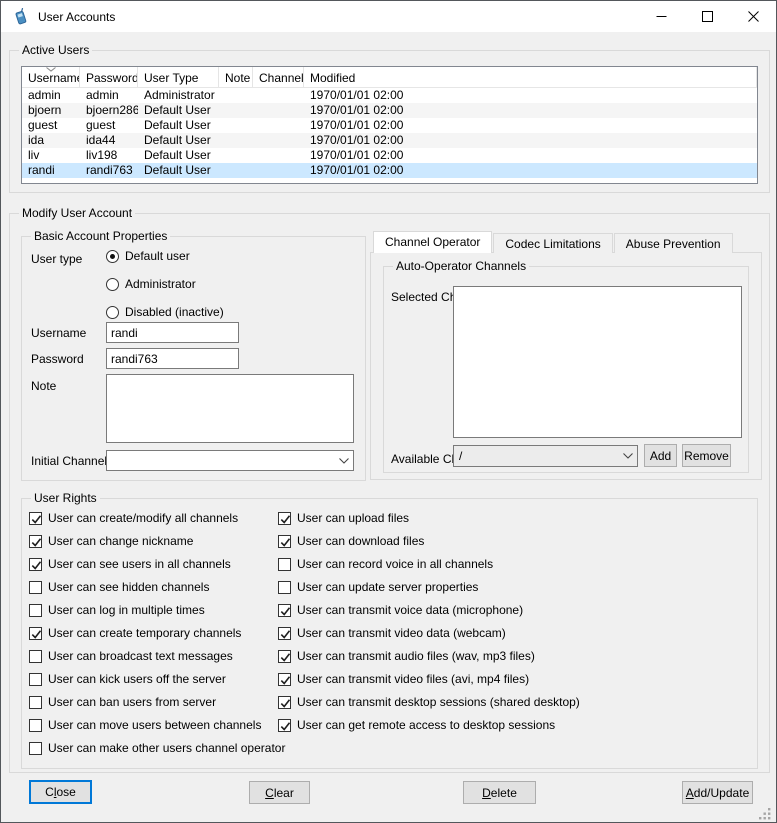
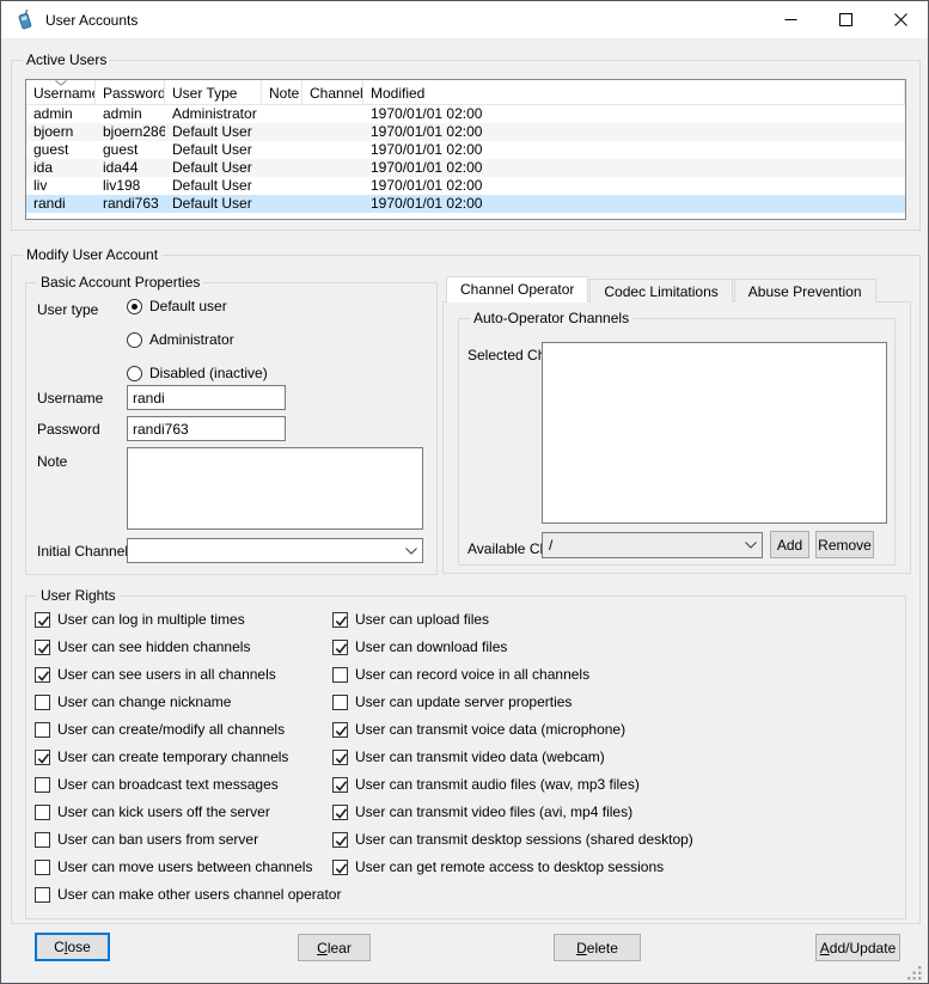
  User Accounts
  Active Users
  Usernam
  Password
  User Type
  Note
  Channel
  Modified
  admin
  admin
  Administrator
  1970/01/01 02:00
  bjoern
  bjoern286
  Default User
  1970/01/01 02:00
  guest
  guest
  Default User
  1970/01/01 02:00
  ida
  ida44
  Default User
  1970/01/01 02:00
  liv
  liv198
  Default User
  1970/01/01 02:00
  randi
  randi763
  Default User
  1970/01/01 02:00
  Modify User Account
  Basic Account Properties
  User type
  Default user
  Administrator
  Disabled (inactive)
  Username
  randi
  Password
  randi763
  Note
  Initial Channe
  Channel Operator
  Codec Limitations
  Abuse Prevention
  Auto-Operator Channels
  /
  Add
  Remove
  User Rights
- User can create/modify all channels
+ User can log in multiple times
- User can change nickname
+ User can see hidden channels
  User can see users in all channels
- User can see hidden channels
+ User can change nickname
- User can log in multiple times
+ User can create/modify all channels
  User can create temporary channels
  User can broadcast text messages
  User can kick users off the server
  User can ban users from server
  User can move users between channels
  User can make other users channel operator
  User can upload files
  User can download files
  User can record voice in all channels
  User can update server properties
  User can transmit voice data (microphone)
  User can transmit video data (webcam)
  User can transmit audio files (wav, mp3 files)
  User can transmit video files (avi, mp4 files)
  User can transmit desktop sessions (shared desktop)
  User can get remote access to desktop sessions
  C
  l
  o
  s
  e
  C
  l
  e
  a
  r
  D
  e
  l
  e
  t
  e
  A
  d
  d
  /
  U
  p
  d
  a
  t
  e
